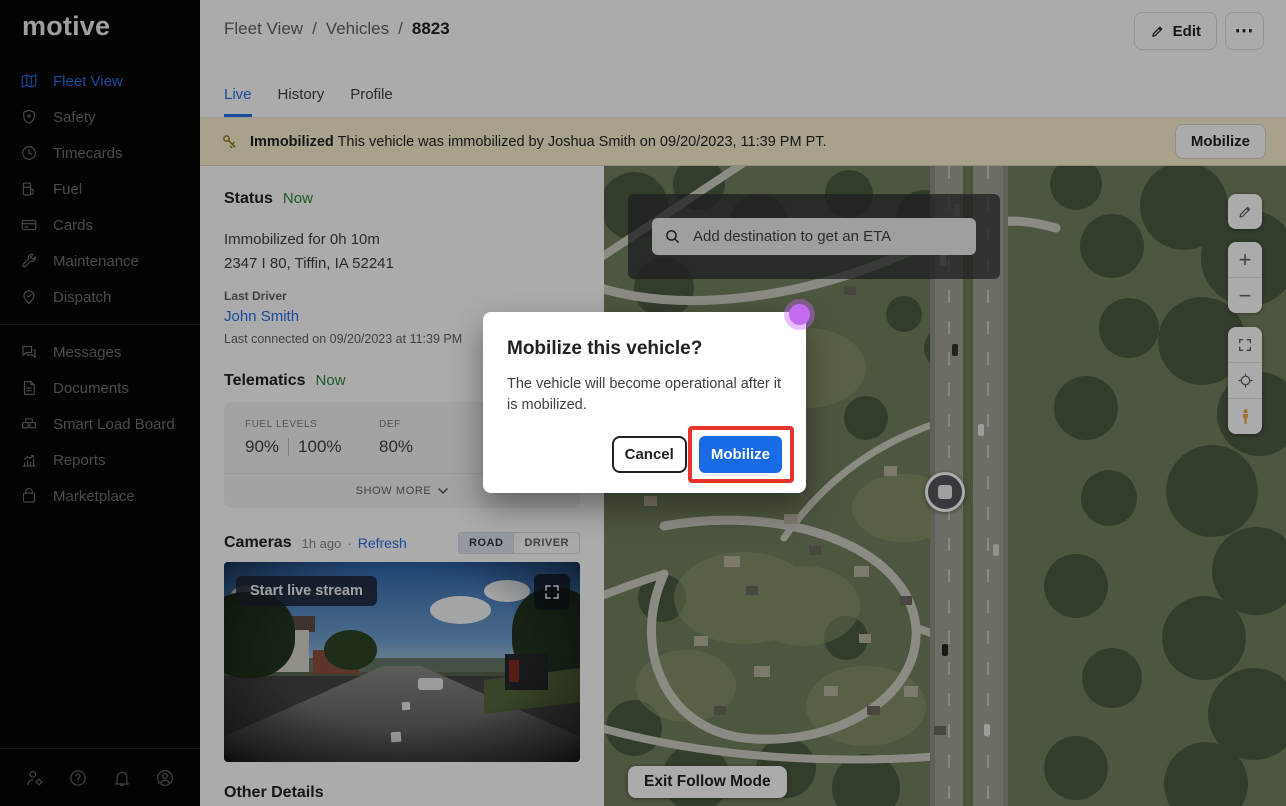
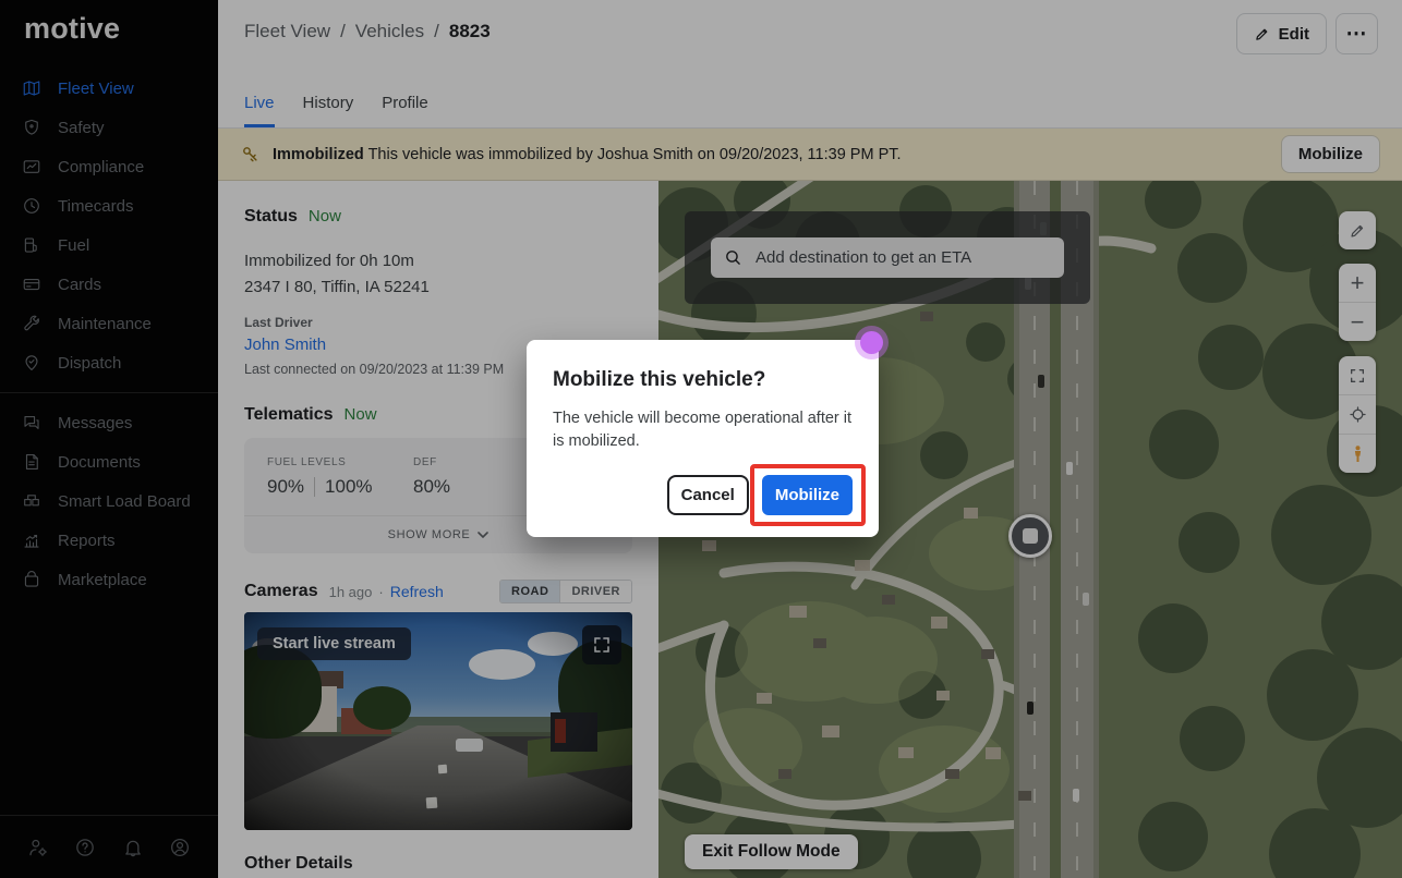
  motive
  Fleet View
  Safety
+ Compliance
  Timecards
  Fuel
  Cards
  Maintenance
  Dispatch
  Messages
  Documents
  Smart Load Board
  Reports
  Marketplace
  Fleet View
  /
  Vehicles
  /
  8823
  Edit
  ⋯
  Live
  History
  Profile
  Immobilized This vehicle was immobilized by Joshua Smith on 09/20/2023, 11:39 PM PT.
  Mobilize
  Status
  Now
  Immobilized for 0h 10m
  2347 I 80, Tiffin, IA 52241
  Last Driver
  John Smith
  Last connected on 09/20/2023 at 11:39 PM
  Telematics
  Now
  FUEL LEVELS
  90%
  100%
  DEF
  80%
  SHOW MORE
  Cameras
  1h ago
  ·
  Refresh
  ROAD
  DRIVER
  Start live stream
  Other Details
  Add destination to get an ETA
  +
  −
  Exit Follow Mode
  Mobilize this vehicle?
  The vehicle will become operational after it is mobilized.
  Cancel
  Mobilize
